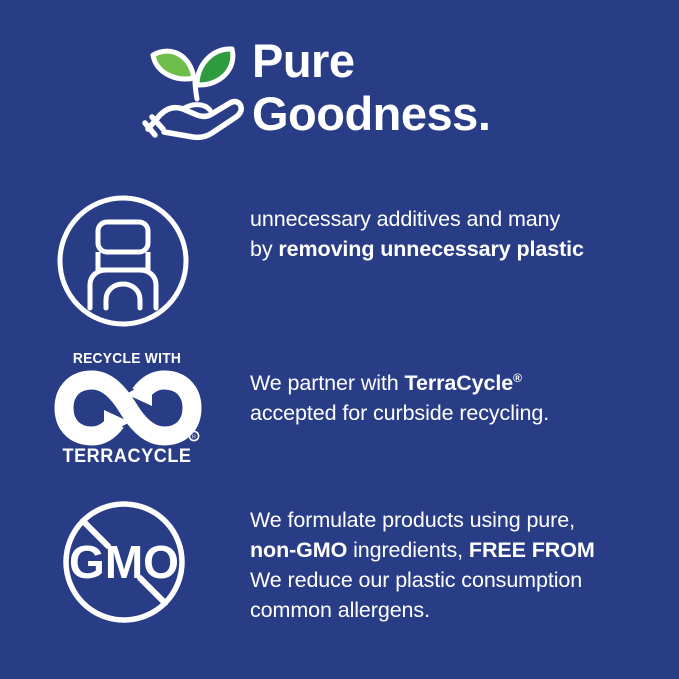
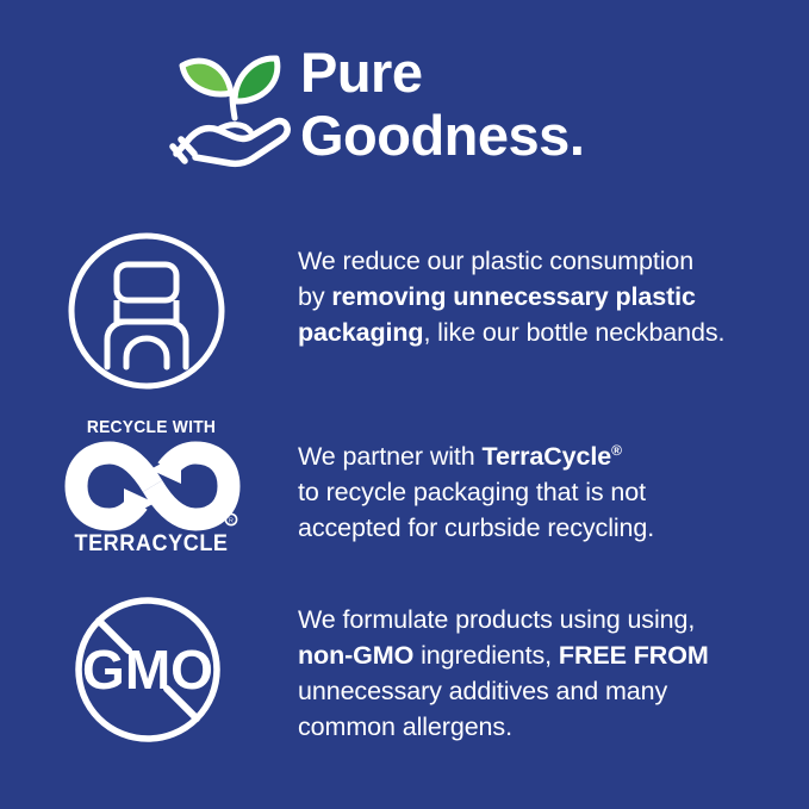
  Pure
  Goodness.
- unnecessary additives and many
+ We reduce our plastic consumption
  by removing unnecessary plastic
+ packaging, like our bottle neckbands.
  RECYCLE WITH
  TERRACYCLE
  We partner with TerraCycle®
+ to recycle packaging that is not
  accepted for curbside recycling.
  GMO
- We formulate products using pure,
+ We formulate products using using,
  non-GMO ingredients, FREE FROM
- We reduce our plastic consumption
+ unnecessary additives and many
  common allergens.
